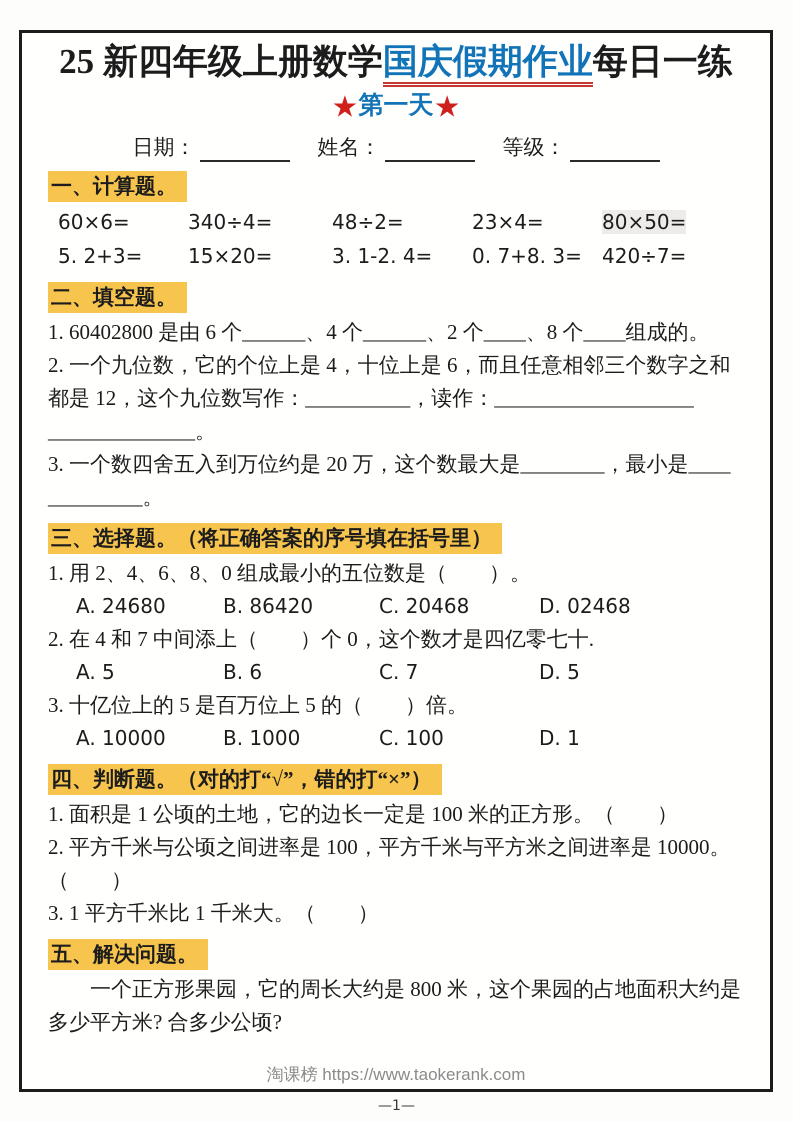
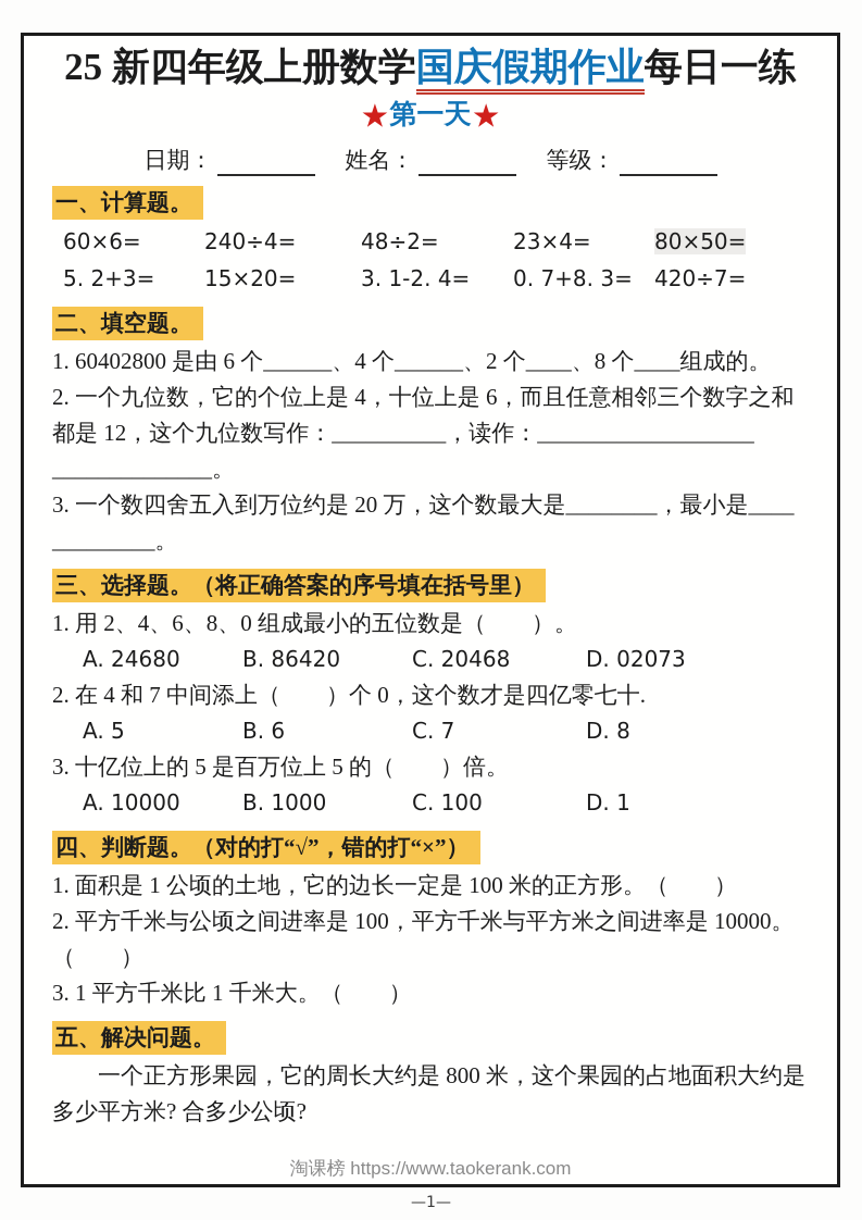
  25 新四年级上册数学国庆假期作业每日一练
  ★第一天★
  日期：
  姓名：
  等级：
  一、计算题。
  60×6=
- 340÷4=
+ 240÷4=
  48÷2=
  23×4=
  80×50=
  5. 2+3=
  15×20=
  3. 1-2. 4=
  0. 7+8. 3=
  420÷7=
  二、填空题。
  1. 60402800 是由 6 个______、4 个______、2 个____、8 个____组成的。
  2. 一个九位数，它的个位上是 4，十位上是 6，而且任意相邻三个数字之和
  都是 12，这个九位数写作：__________，读作：___________________
  ______________。
  3. 一个数四舍五入到万位约是 20 万，这个数最大是________，最小是____
  _________。
  三、选择题。（将正确答案的序号填在括号里）
  1. 用 2、4、6、8、0 组成最小的五位数是（ ）。
  A. 24680
  B. 86420
  C. 20468
- D. 02468
+ D. 02073
  2. 在 4 和 7 中间添上（ ）个 0，这个数才是四亿零七十.
  A. 5
  B. 6
  C. 7
- D. 5
+ D. 8
  3. 十亿位上的 5 是百万位上 5 的（ ）倍。
  A. 10000
  B. 1000
  C. 100
  D. 1
  四、判断题。（对的打“√”，错的打“×”）
  1. 面积是 1 公顷的土地，它的边长一定是 100 米的正方形。（ ）
  2. 平方千米与公顷之间进率是 100，平方千米与平方米之间进率是 10000。
  （ ）
  3. 1 平方千米比 1 千米大。（ ）
  五、解决问题。
  一个正方形果园，它的周长大约是 800 米，这个果园的占地面积大约是
  多少平方米? 合多少公顷?
  淘课榜 https://www.taokerank.com
  —1—
